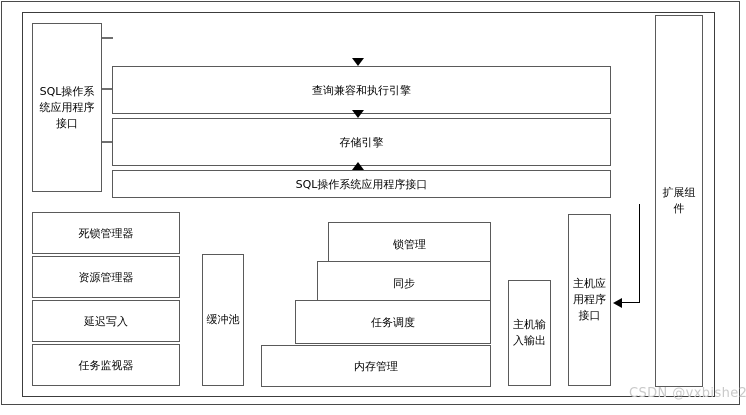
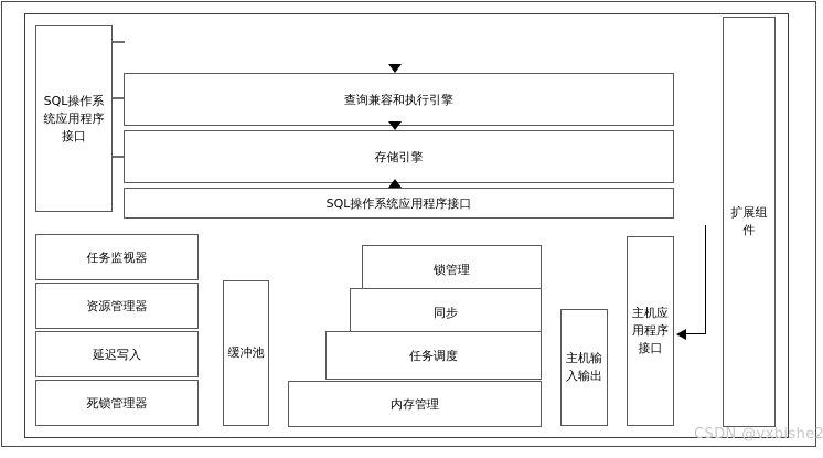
  SQL操作系统应用程序接口
  查询兼容和执行引擎
  存储引擎
  SQL操作系统应用程序接口
- 死锁管理器
+ 任务监视器
  资源管理器
  延迟写入
- 任务监视器
+ 死锁管理器
  缓冲池
  锁管理
  同步
  任务调度
  内存管理
  主机输入输出
  主机应用程序接口
  扩展组件
  CSDN @vxbishe2
